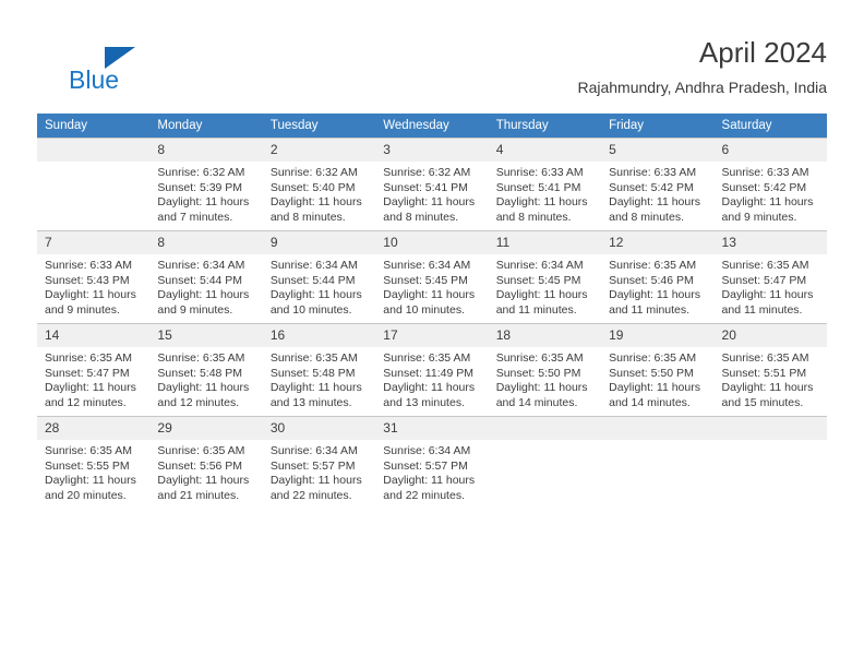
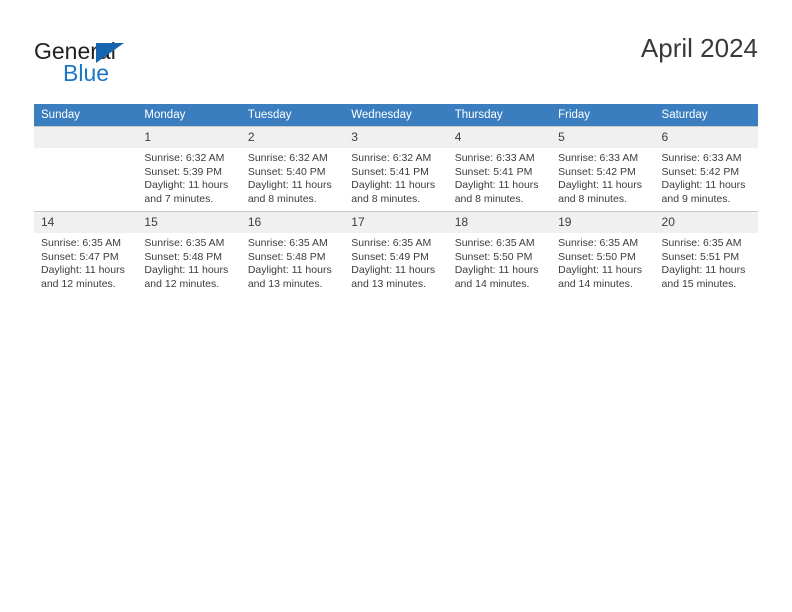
+ General
  Blue
  April 2024
- Rajahmundry, Andhra Pradesh, India
  Sunday	Monday	Tuesday	Wednesday	Thursday	Friday	Saturday
- 	8Sunrise: 6:32 AMSunset: 5:39 PMDaylight: 11 hours and 7 minutes.	2Sunrise: 6:32 AMSunset: 5:40 PMDaylight: 11 hours and 8 minutes.	3Sunrise: 6:32 AMSunset: 5:41 PMDaylight: 11 hours and 8 minutes.	4Sunrise: 6:33 AMSunset: 5:41 PMDaylight: 11 hours and 8 minutes.	5Sunrise: 6:33 AMSunset: 5:42 PMDaylight: 11 hours and 8 minutes.	6Sunrise: 6:33 AMSunset: 5:42 PMDaylight: 11 hours and 9 minutes.
+ 	1Sunrise: 6:32 AMSunset: 5:39 PMDaylight: 11 hours and 7 minutes.	2Sunrise: 6:32 AMSunset: 5:40 PMDaylight: 11 hours and 8 minutes.	3Sunrise: 6:32 AMSunset: 5:41 PMDaylight: 11 hours and 8 minutes.	4Sunrise: 6:33 AMSunset: 5:41 PMDaylight: 11 hours and 8 minutes.	5Sunrise: 6:33 AMSunset: 5:42 PMDaylight: 11 hours and 8 minutes.	6Sunrise: 6:33 AMSunset: 5:42 PMDaylight: 11 hours and 9 minutes.
- 7Sunrise: 6:33 AMSunset: 5:43 PMDaylight: 11 hours and 9 minutes.	8Sunrise: 6:34 AMSunset: 5:44 PMDaylight: 11 hours and 9 minutes.	9Sunrise: 6:34 AMSunset: 5:44 PMDaylight: 11 hours and 10 minutes.	10Sunrise: 6:34 AMSunset: 5:45 PMDaylight: 11 hours and 10 minutes.	11Sunrise: 6:34 AMSunset: 5:45 PMDaylight: 11 hours and 11 minutes.	12Sunrise: 6:35 AMSunset: 5:46 PMDaylight: 11 hours and 11 minutes.	13Sunrise: 6:35 AMSunset: 5:47 PMDaylight: 11 hours and 11 minutes.
- 14Sunrise: 6:35 AMSunset: 5:47 PMDaylight: 11 hours and 12 minutes.	15Sunrise: 6:35 AMSunset: 5:48 PMDaylight: 11 hours and 12 minutes.	16Sunrise: 6:35 AMSunset: 5:48 PMDaylight: 11 hours and 13 minutes.	17Sunrise: 6:35 AMSunset: 11:49 PMDaylight: 11 hours and 13 minutes.	18Sunrise: 6:35 AMSunset: 5:50 PMDaylight: 11 hours and 14 minutes.	19Sunrise: 6:35 AMSunset: 5:50 PMDaylight: 11 hours and 14 minutes.	20Sunrise: 6:35 AMSunset: 5:51 PMDaylight: 11 hours and 15 minutes.
+ 14Sunrise: 6:35 AMSunset: 5:47 PMDaylight: 11 hours and 12 minutes.	15Sunrise: 6:35 AMSunset: 5:48 PMDaylight: 11 hours and 12 minutes.	16Sunrise: 6:35 AMSunset: 5:48 PMDaylight: 11 hours and 13 minutes.	17Sunrise: 6:35 AMSunset: 5:49 PMDaylight: 11 hours and 13 minutes.	18Sunrise: 6:35 AMSunset: 5:50 PMDaylight: 11 hours and 14 minutes.	19Sunrise: 6:35 AMSunset: 5:50 PMDaylight: 11 hours and 14 minutes.	20Sunrise: 6:35 AMSunset: 5:51 PMDaylight: 11 hours and 15 minutes.
- 28Sunrise: 6:35 AMSunset: 5:55 PMDaylight: 11 hours and 20 minutes.	29Sunrise: 6:35 AMSunset: 5:56 PMDaylight: 11 hours and 21 minutes.	30Sunrise: 6:34 AMSunset: 5:57 PMDaylight: 11 hours and 22 minutes.	31Sunrise: 6:34 AMSunset: 5:57 PMDaylight: 11 hours and 22 minutes.
